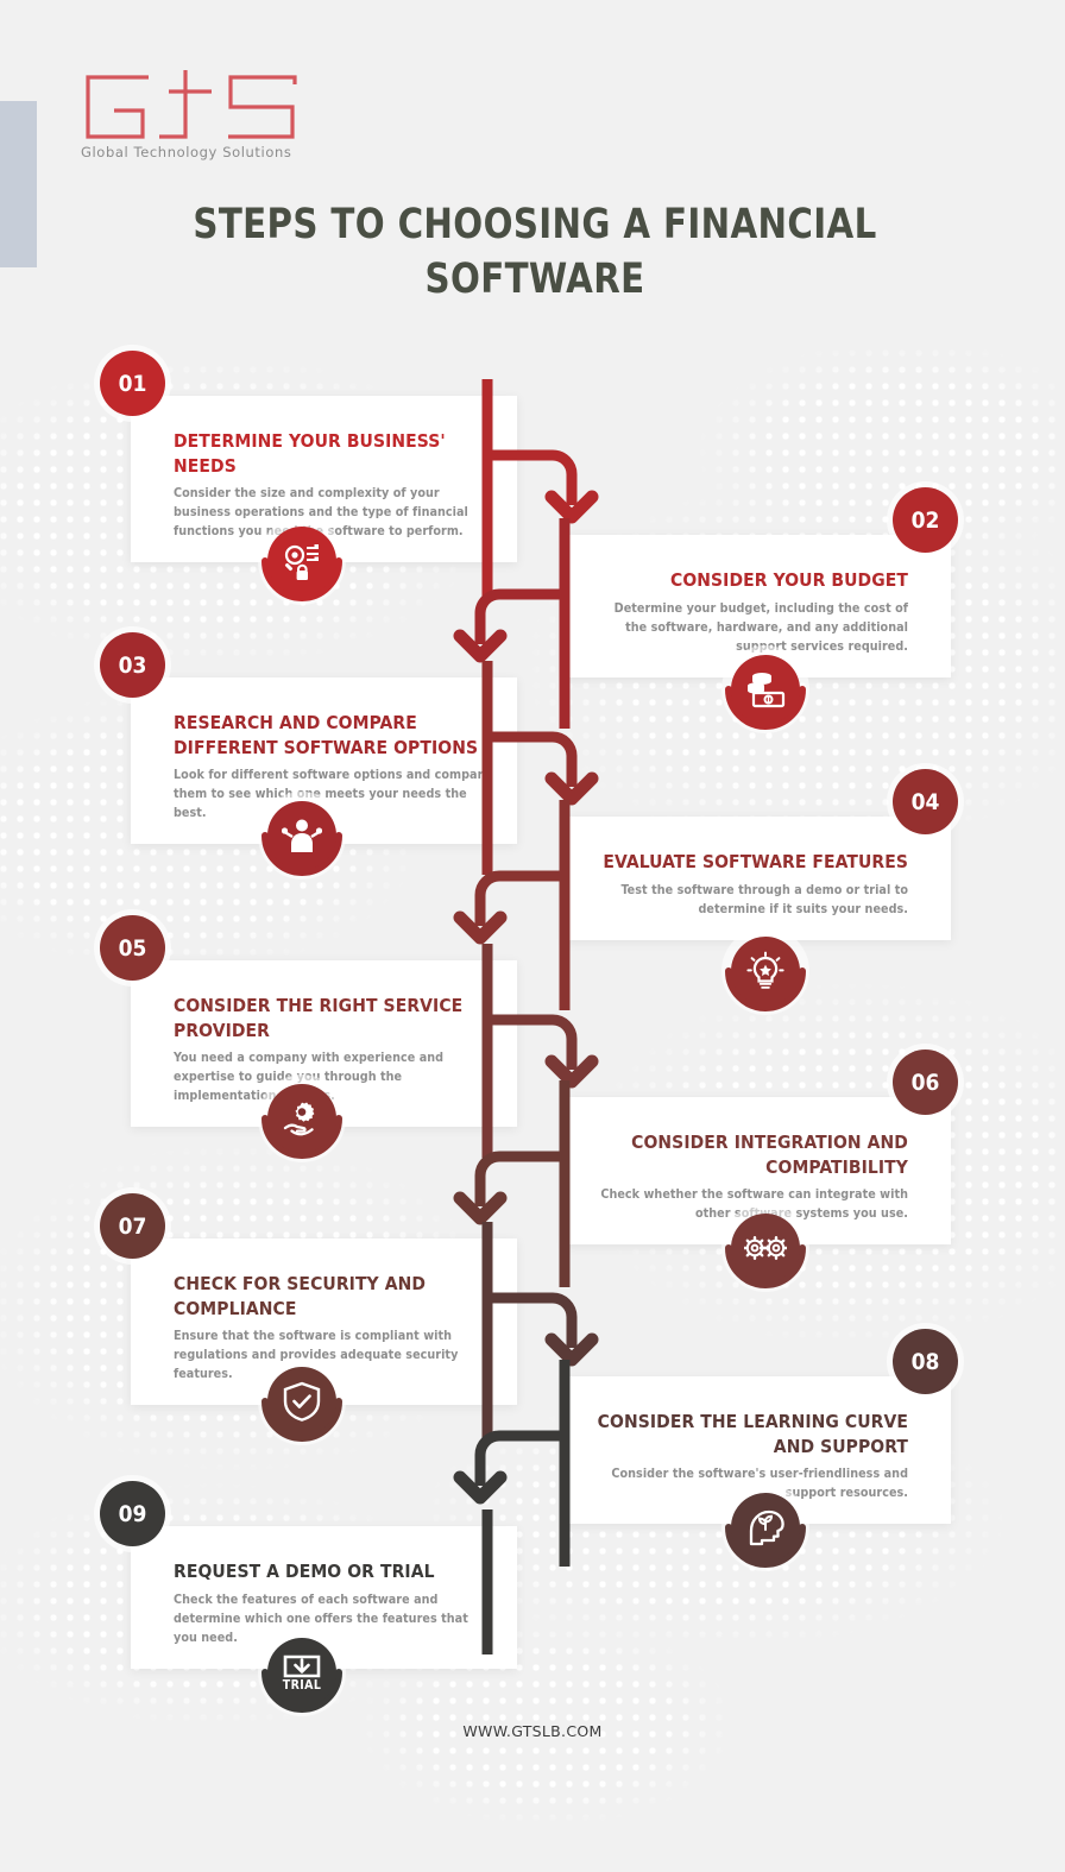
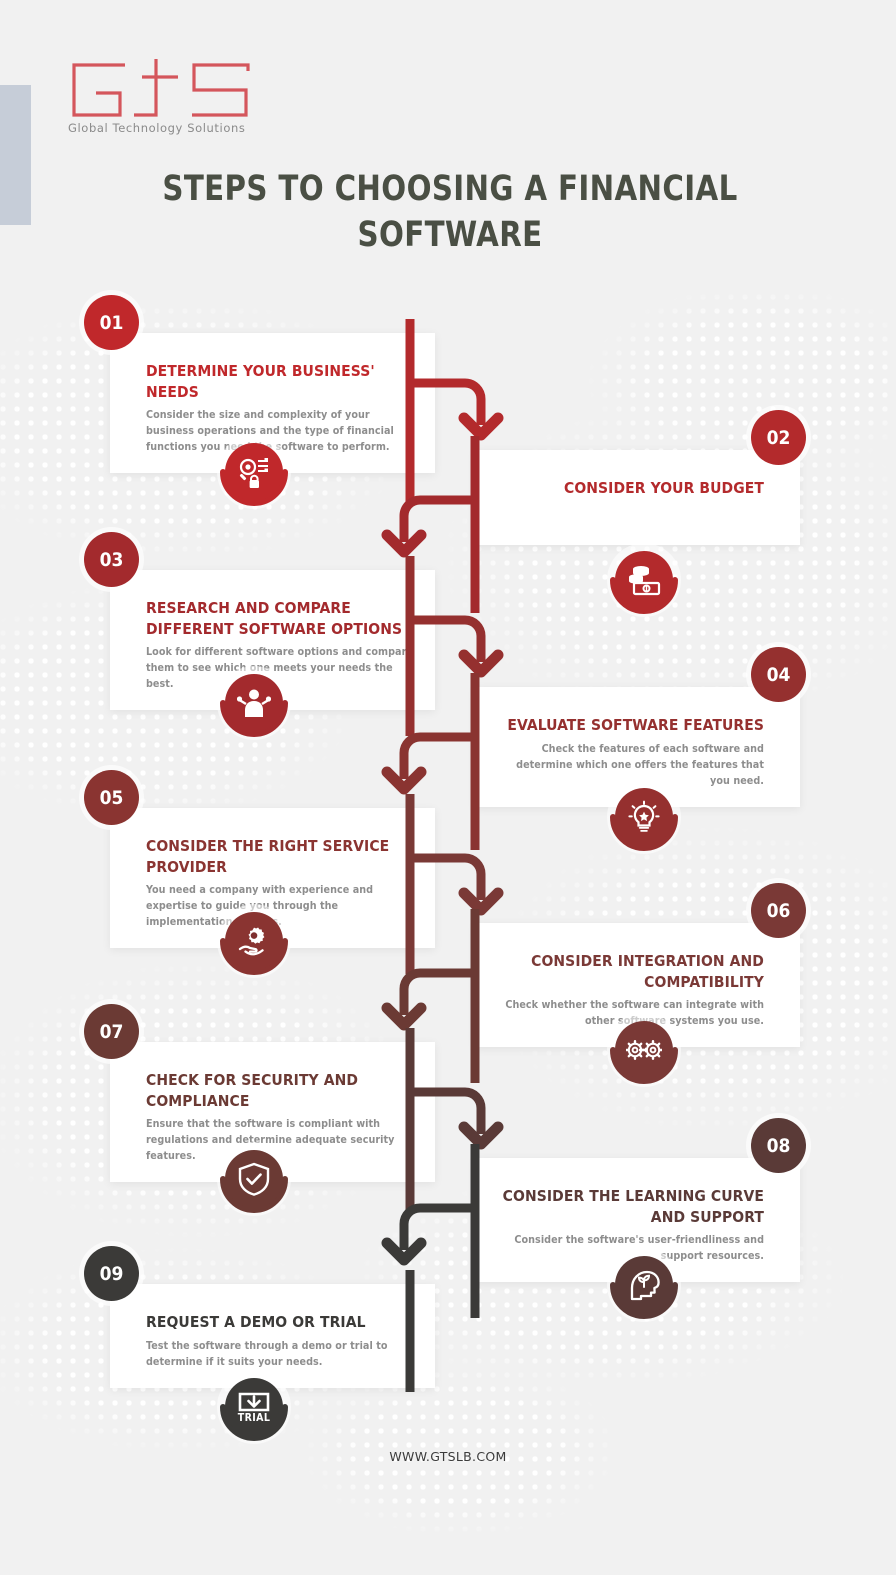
  Global Technology Solutions
  STEPS TO CHOOSING A FINANCIAL SOFTWARE
  DETERMINE YOUR BUSINESS' NEEDS
  Consider the size and complexity of your business operations and the type of financial functions you ne software to perform.
  01
  CONSIDER YOUR BUDGET
- Determine your budget, including the cost of the software, hardware, and any additional support services required.
  02
  RESEARCH AND COMPARE DIFFERENT SOFTWARE OPTIONS
  Look for different software options and compar them to see which one meets your needs the best.
  03
  EVALUATE SOFTWARE FEATURES
- Test the software through a demo or trial to determine if it suits your needs.
+ Check the features of each software and determine which one offers the features that you need.
  04
  CONSIDER THE RIGHT SERVICE PROVIDER
  You need a company with experience and expertise to guide you through the implementation.
  05
  CONSIDER INTEGRATION AND COMPATIBILITY
  Check whether the software can integrate with other sofare systems you use.
  06
  CHECK FOR SECURITY AND COMPLIANCE
- Ensure that the software is compliant with regulations and provides adequate security features.
+ Ensure that the software is compliant with regulations and determine adequate security features.
  07
  CONSIDER THE LEARNING CURVE AND SUPPORT
  Consider the software's user-friendliness and support resources.
  08
  REQUEST A DEMO OR TRIAL
- Check the features of each software and determine which one offers the features that you need.
+ Test the software through a demo or trial to determine if it suits your needs.
  09
  TRIAL
  WWW.GTSLB.COM
